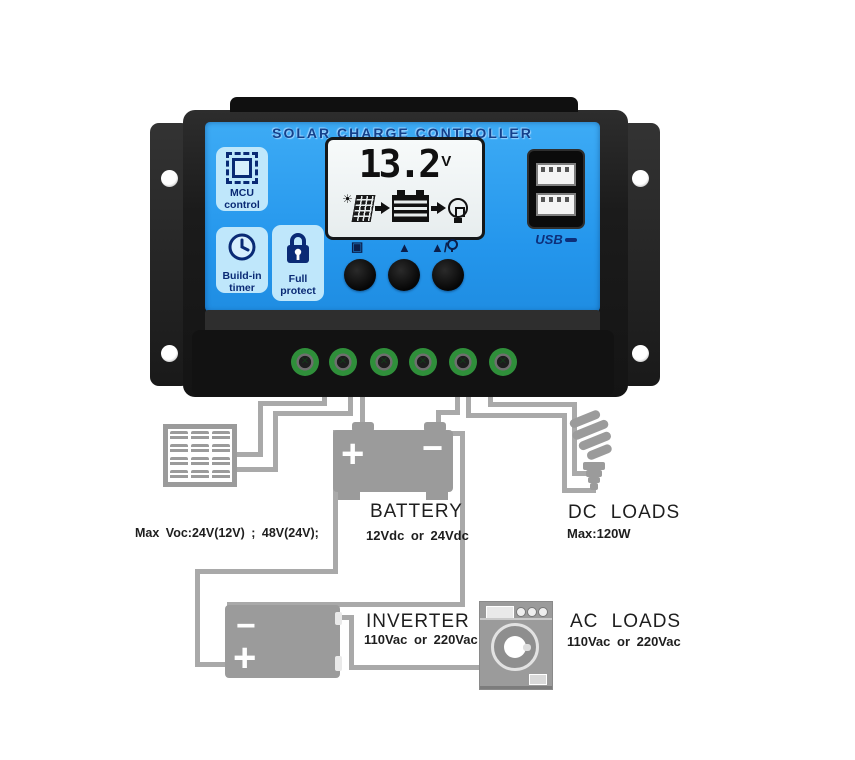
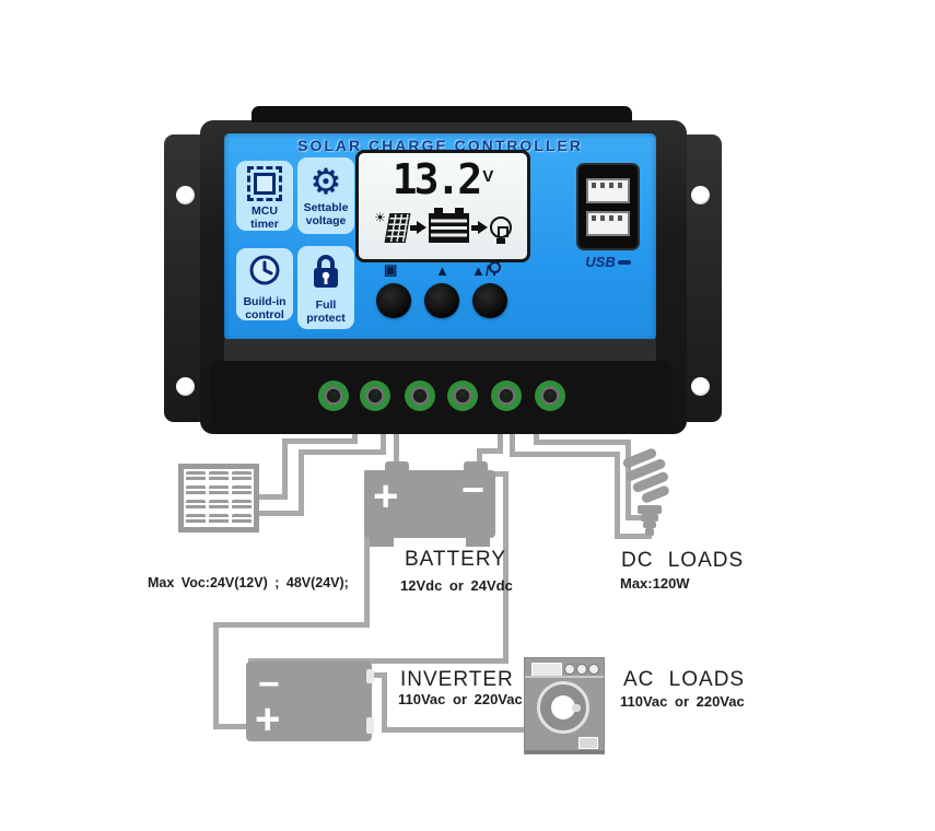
  SOLAR CHARGE CONTROLLER
  MCU
- control
+ timer
+ ⚙
+ Settable
+ voltage
  Build-in
- timer
+ control
  Full
  protect
  13.2 V
  ☀
  ▣
  ▲
  ▲/
  USB
  +
  −
  −
  +
  Max Voc:24V(12V) ; 48V(24V);
  BATTERY
  12Vdc or 24Vdc
  DC LOADS
  Max:120W
  INVERTER
  110Vac or 220Vac
  AC LOADS
  110Vac or 220Vac
